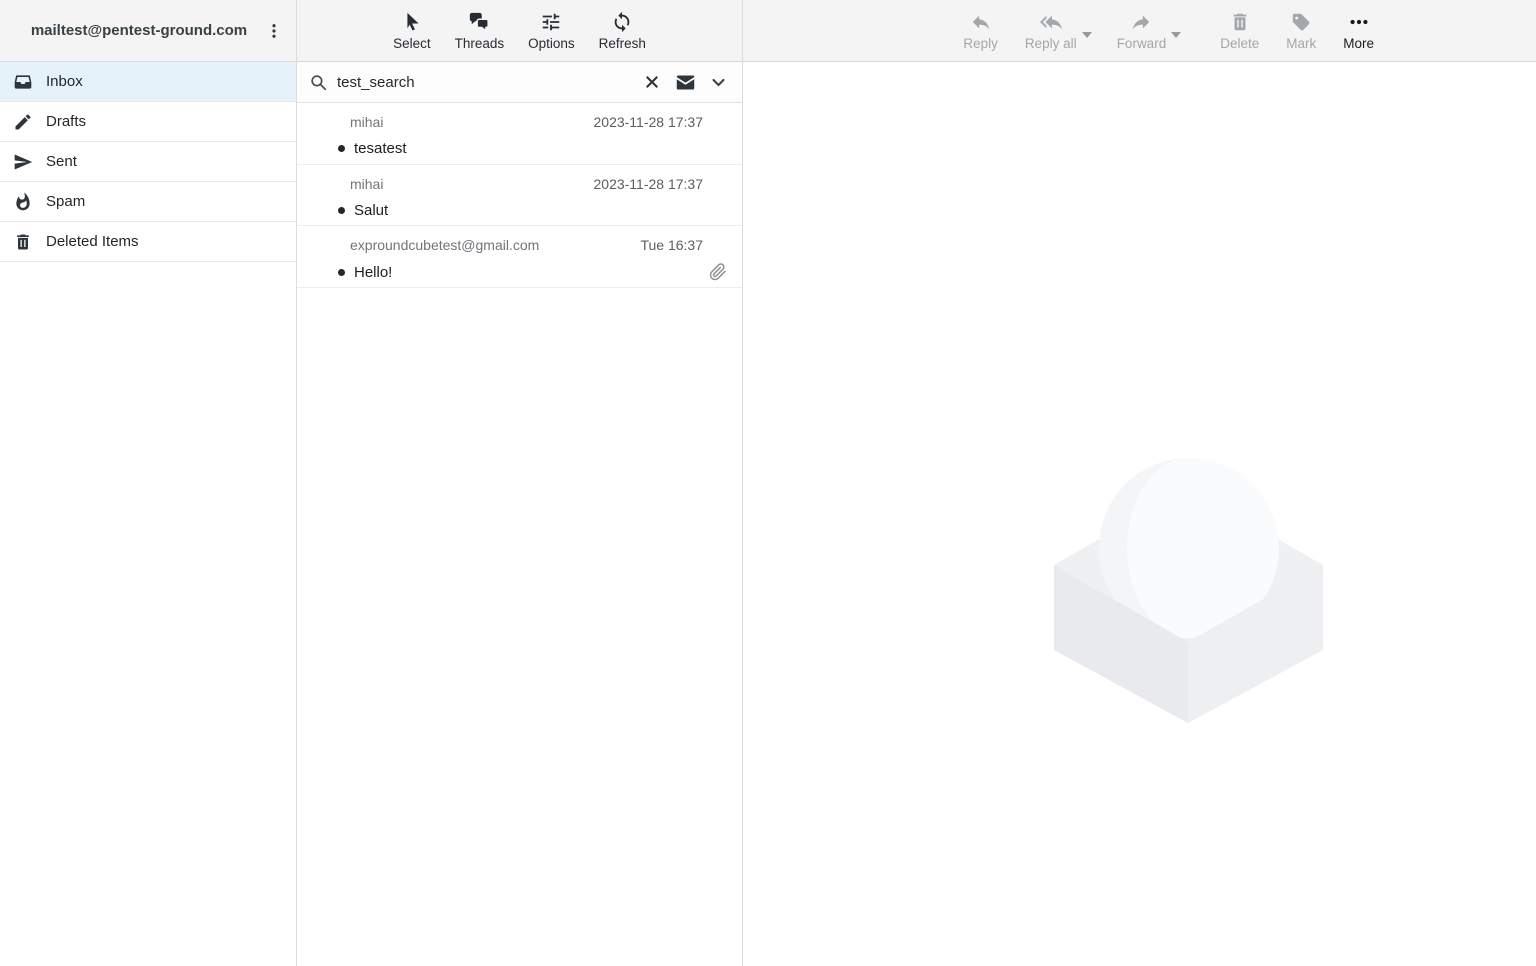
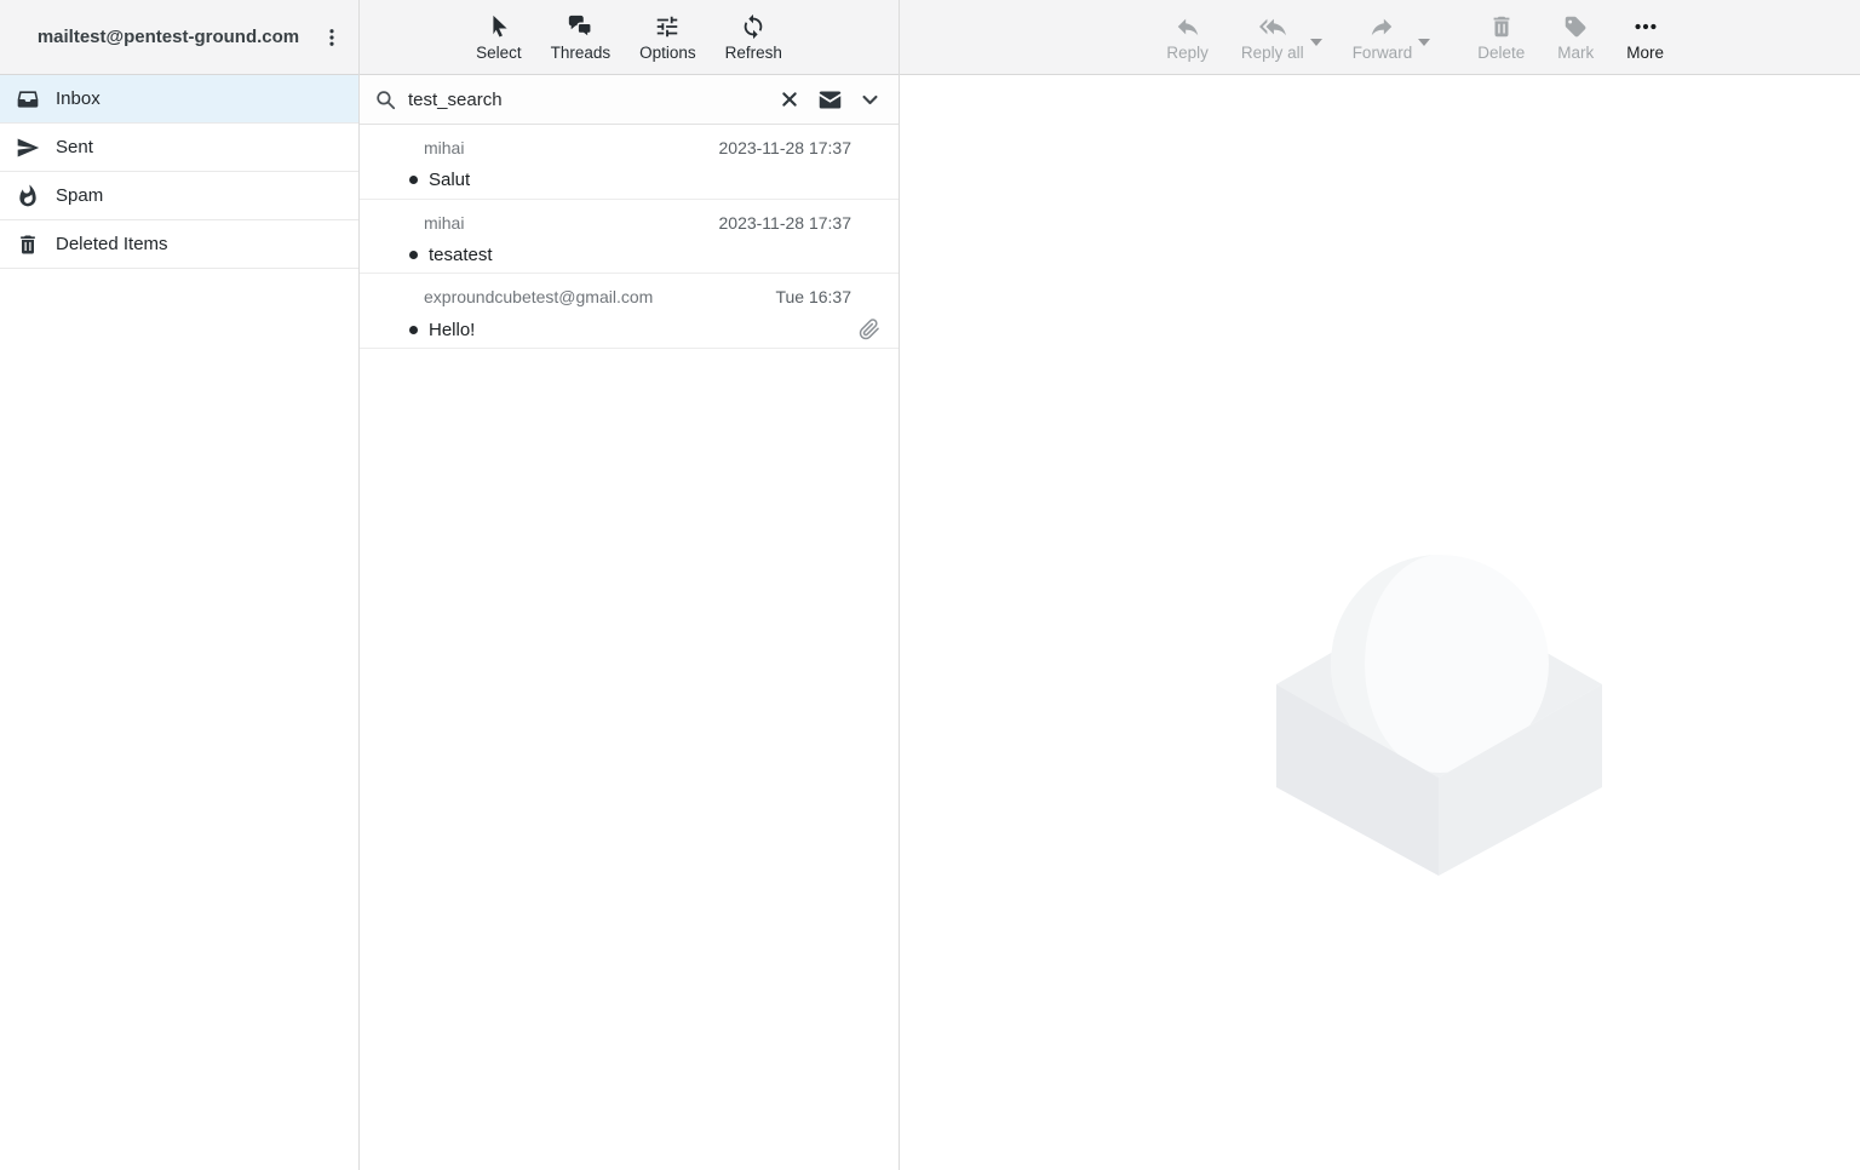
  mailtest@pentest-ground.com
  Inbox
- Drafts
  Sent
  Spam
  Deleted Items
  Select
  Threads
  Options
  Refresh
  test_search
  mihai
  2023-11-28 17:37
- tesatest
+ Salut
  mihai
  2023-11-28 17:37
- Salut
+ tesatest
  exproundcubetest@gmail.com
  Tue 16:37
  Hello!
  Reply
  Reply all
  Forward
  Delete
  Mark
  More
